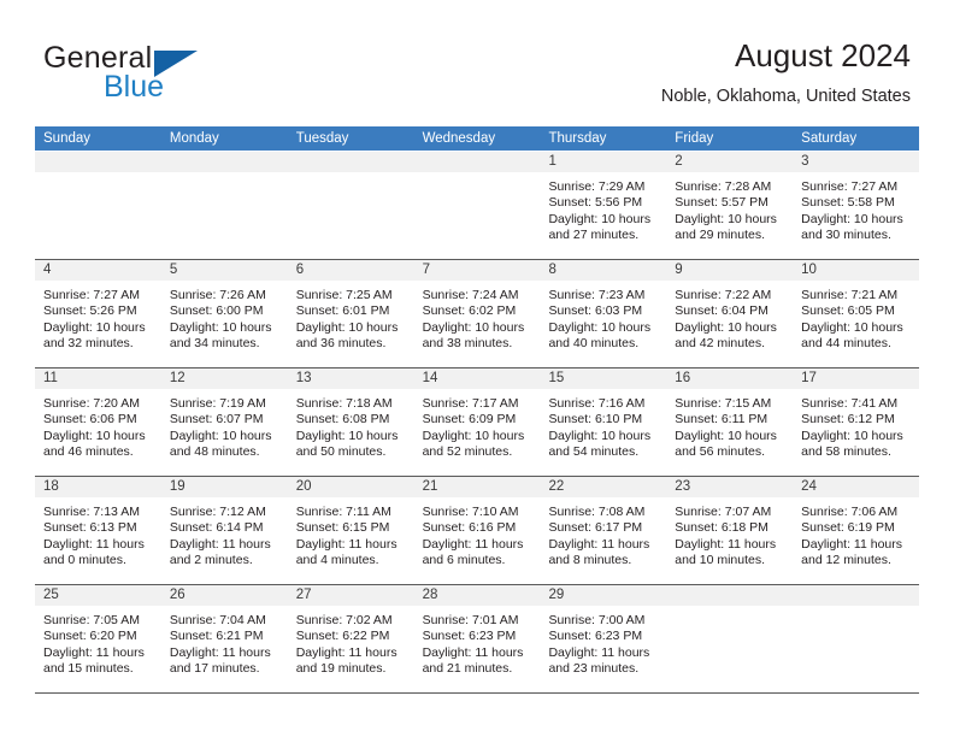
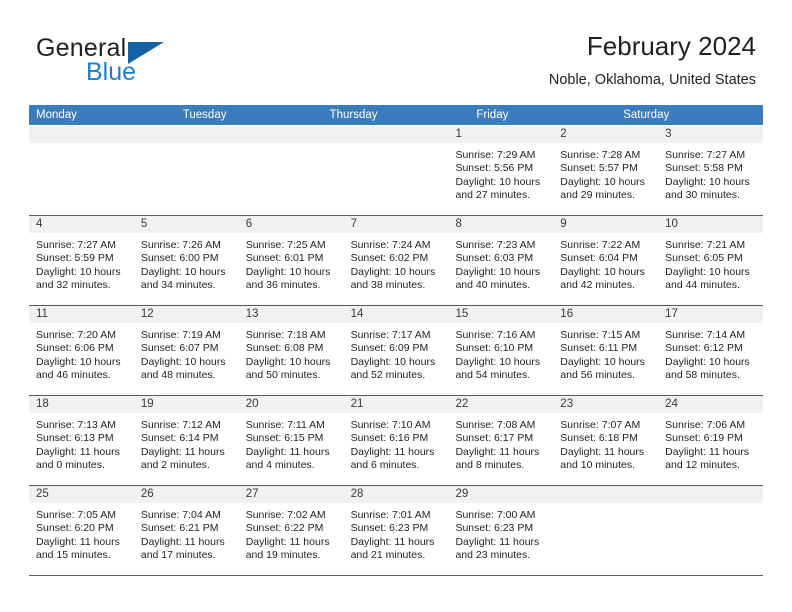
  General
  Blue
- August 2024
+ February 2024
  Noble, Oklahoma, United States
- Sunday
  Monday
  Tuesday
- Wednesday
  Thursday
  Friday
  Saturday
  1
  Sunrise: 7:29 AM
  Sunset: 5:56 PM
  Daylight: 10 hours
  and 27 minutes.
  2
  Sunrise: 7:28 AM
  Sunset: 5:57 PM
  Daylight: 10 hours
  and 29 minutes.
  3
  Sunrise: 7:27 AM
  Sunset: 5:58 PM
  Daylight: 10 hours
  and 30 minutes.
  4
  Sunrise: 7:27 AM
- Sunset: 5:26 PM
+ Sunset: 5:59 PM
  Daylight: 10 hours
  and 32 minutes.
  5
  Sunrise: 7:26 AM
  Sunset: 6:00 PM
  Daylight: 10 hours
  and 34 minutes.
  6
  Sunrise: 7:25 AM
  Sunset: 6:01 PM
  Daylight: 10 hours
  and 36 minutes.
  7
  Sunrise: 7:24 AM
  Sunset: 6:02 PM
  Daylight: 10 hours
  and 38 minutes.
  8
  Sunrise: 7:23 AM
  Sunset: 6:03 PM
  Daylight: 10 hours
  and 40 minutes.
  9
  Sunrise: 7:22 AM
  Sunset: 6:04 PM
  Daylight: 10 hours
  and 42 minutes.
  10
  Sunrise: 7:21 AM
  Sunset: 6:05 PM
  Daylight: 10 hours
  and 44 minutes.
  11
  Sunrise: 7:20 AM
  Sunset: 6:06 PM
  Daylight: 10 hours
  and 46 minutes.
  12
  Sunrise: 7:19 AM
  Sunset: 6:07 PM
  Daylight: 10 hours
  and 48 minutes.
  13
  Sunrise: 7:18 AM
  Sunset: 6:08 PM
  Daylight: 10 hours
  and 50 minutes.
  14
  Sunrise: 7:17 AM
  Sunset: 6:09 PM
  Daylight: 10 hours
  and 52 minutes.
  15
  Sunrise: 7:16 AM
  Sunset: 6:10 PM
  Daylight: 10 hours
  and 54 minutes.
  16
  Sunrise: 7:15 AM
  Sunset: 6:11 PM
  Daylight: 10 hours
  and 56 minutes.
  17
- Sunrise: 7:41 AM
+ Sunrise: 7:14 AM
  Sunset: 6:12 PM
  Daylight: 10 hours
  and 58 minutes.
  18
  Sunrise: 7:13 AM
  Sunset: 6:13 PM
  Daylight: 11 hours
  and 0 minutes.
  19
  Sunrise: 7:12 AM
  Sunset: 6:14 PM
  Daylight: 11 hours
  and 2 minutes.
  20
  Sunrise: 7:11 AM
  Sunset: 6:15 PM
  Daylight: 11 hours
  and 4 minutes.
  21
  Sunrise: 7:10 AM
  Sunset: 6:16 PM
  Daylight: 11 hours
  and 6 minutes.
  22
  Sunrise: 7:08 AM
  Sunset: 6:17 PM
  Daylight: 11 hours
  and 8 minutes.
  23
  Sunrise: 7:07 AM
  Sunset: 6:18 PM
  Daylight: 11 hours
  and 10 minutes.
  24
  Sunrise: 7:06 AM
  Sunset: 6:19 PM
  Daylight: 11 hours
  and 12 minutes.
  25
  Sunrise: 7:05 AM
  Sunset: 6:20 PM
  Daylight: 11 hours
  and 15 minutes.
  26
  Sunrise: 7:04 AM
  Sunset: 6:21 PM
  Daylight: 11 hours
  and 17 minutes.
  27
  Sunrise: 7:02 AM
  Sunset: 6:22 PM
  Daylight: 11 hours
  and 19 minutes.
  28
  Sunrise: 7:01 AM
  Sunset: 6:23 PM
  Daylight: 11 hours
  and 21 minutes.
  29
  Sunrise: 7:00 AM
  Sunset: 6:23 PM
  Daylight: 11 hours
  and 23 minutes.
